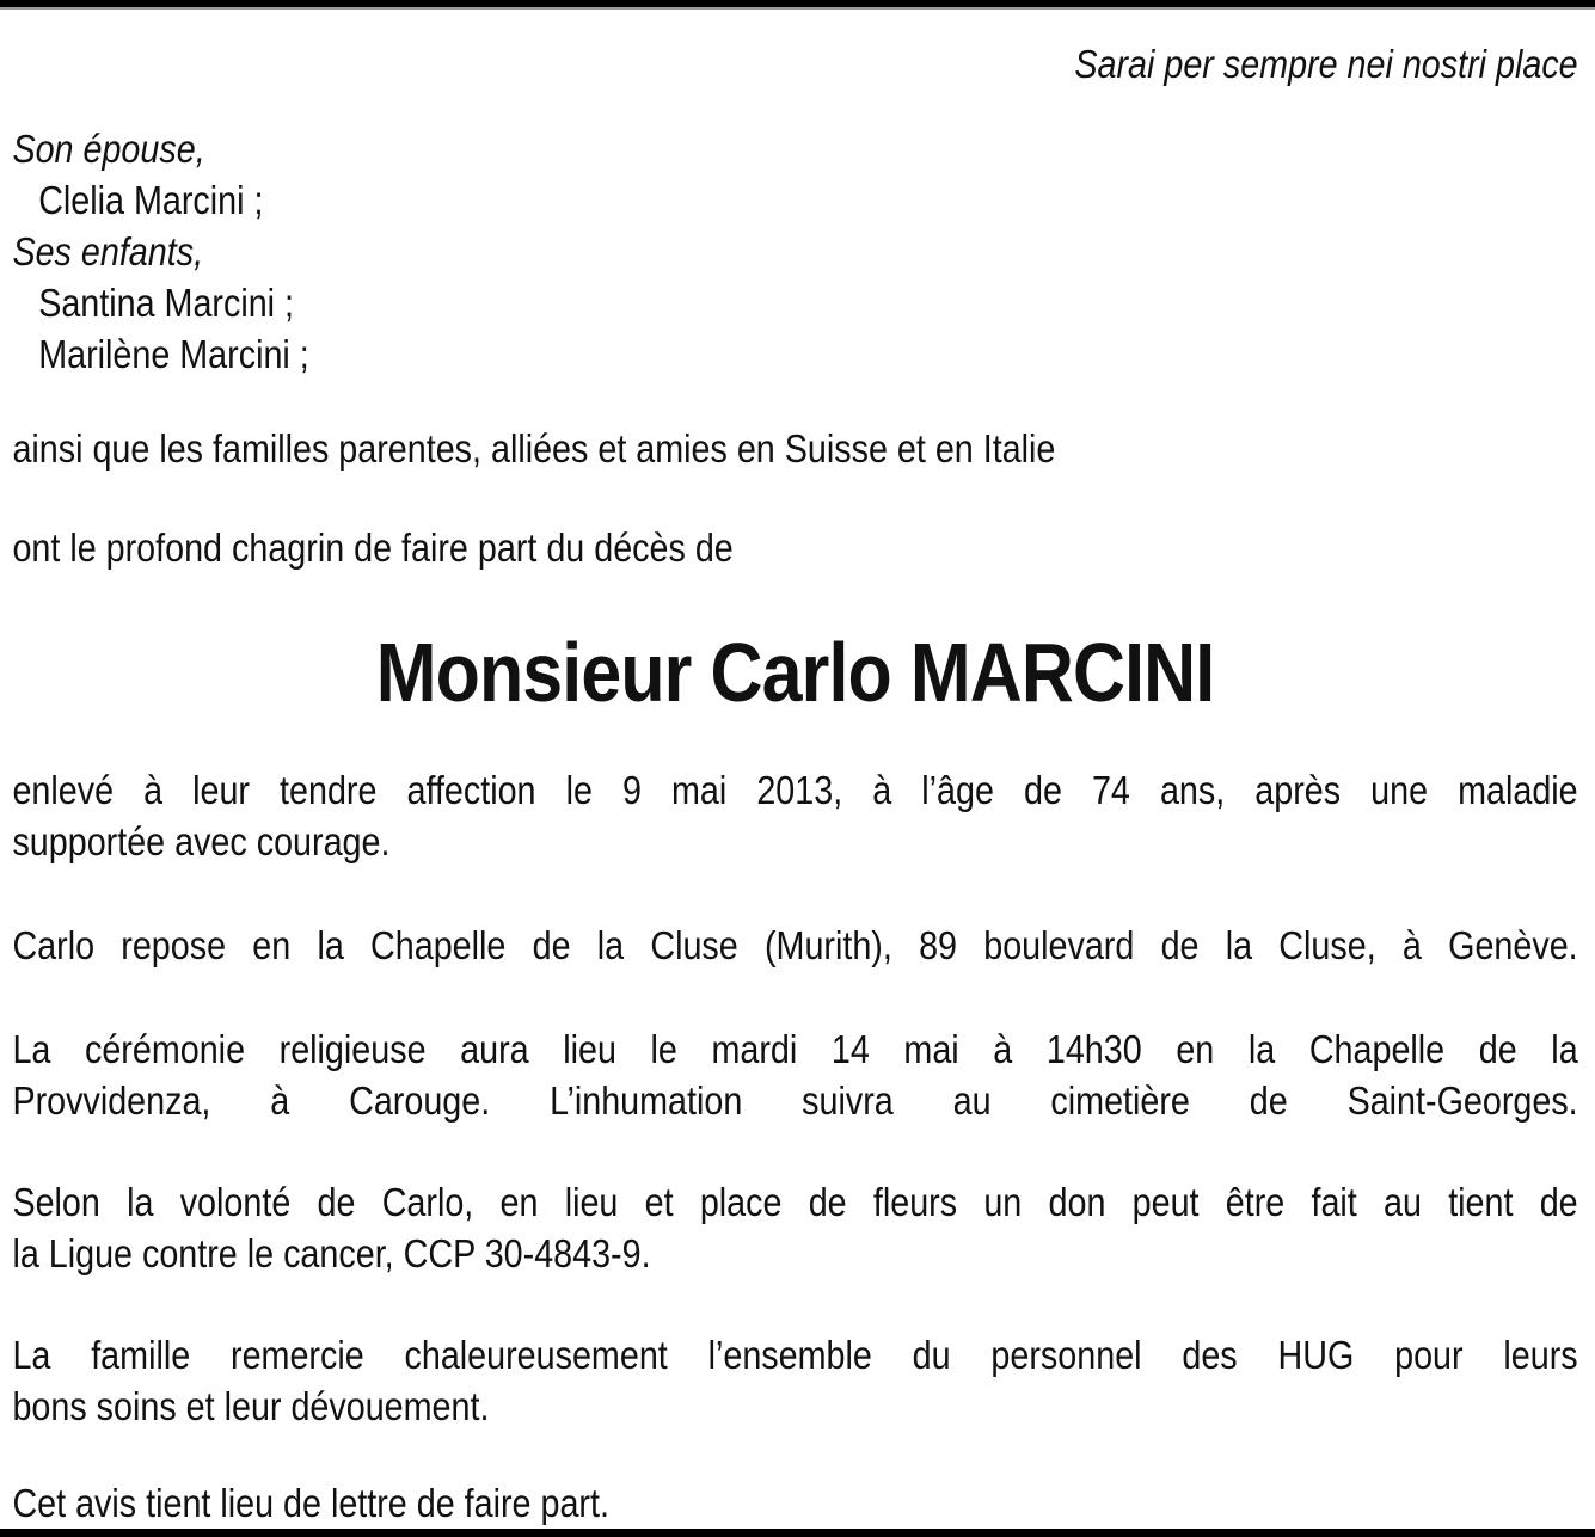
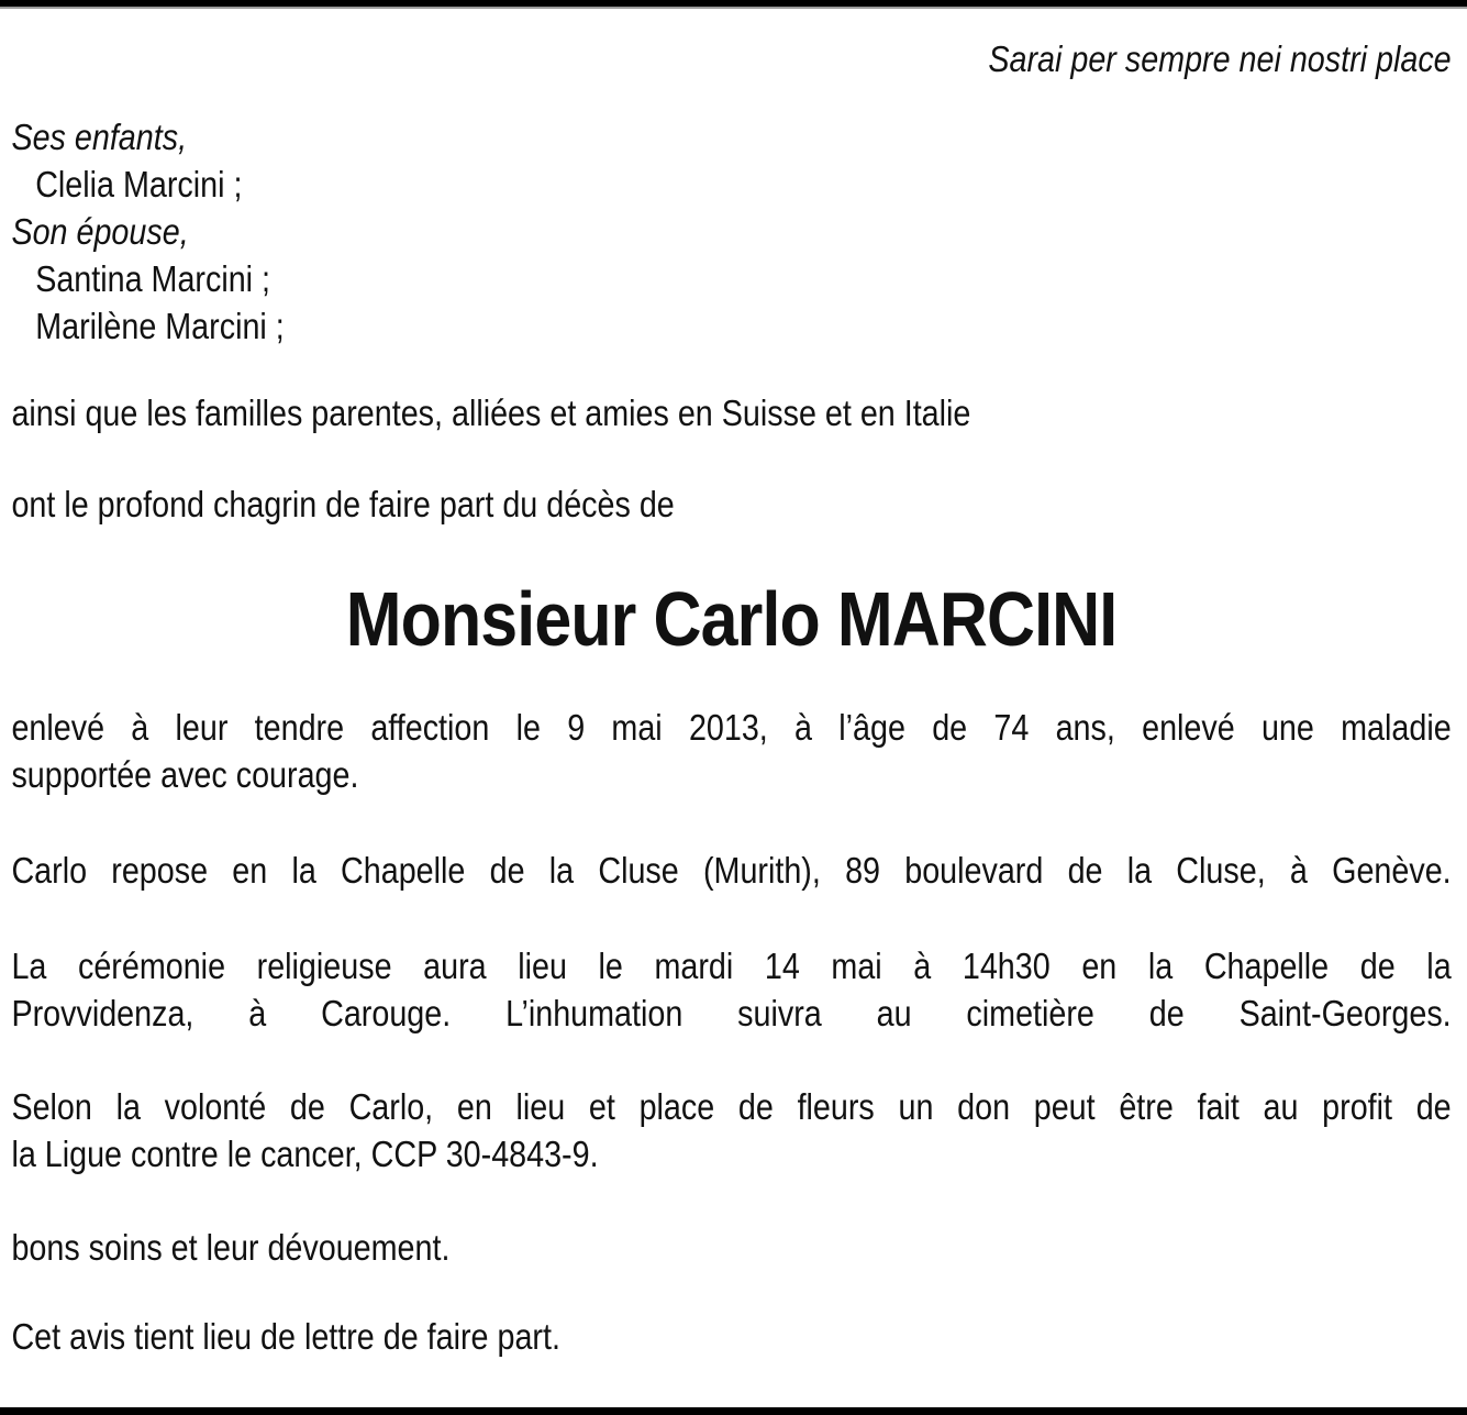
  Sarai per sempre nei nostri place
- Son épouse,
+ Ses enfants,
  Clelia Marcini ;
- Ses enfants,
+ Son épouse,
  Santina Marcini ;
  Marilène Marcini ;
  ainsi que les familles parentes, alliées et amies en Suisse et en Italie
  ont le profond chagrin de faire part du décès de
  Monsieur Carlo MARCINI
- enlevé à leur tendre affection le 9 mai 2013, à l’âge de 74 ans, après une maladie
+ enlevé à leur tendre affection le 9 mai 2013, à l’âge de 74 ans, enlevé une maladie
  supportée avec courage.
  Carlo repose en la Chapelle de la Cluse (Murith), 89 boulevard de la Cluse, à Genève.
  La cérémonie religieuse aura lieu le mardi 14 mai à 14h30 en la Chapelle de la
  Provvidenza, à Carouge. L’inhumation suivra au cimetière de Saint-Georges.
- Selon la volonté de Carlo, en lieu et place de fleurs un don peut être fait au tient de
+ Selon la volonté de Carlo, en lieu et place de fleurs un don peut être fait au profit de
  la Ligue contre le cancer, CCP 30-4843-9.
- La famille remercie chaleureusement l’ensemble du personnel des HUG pour leurs
  bons soins et leur dévouement.
  Cet avis tient lieu de lettre de faire part.
